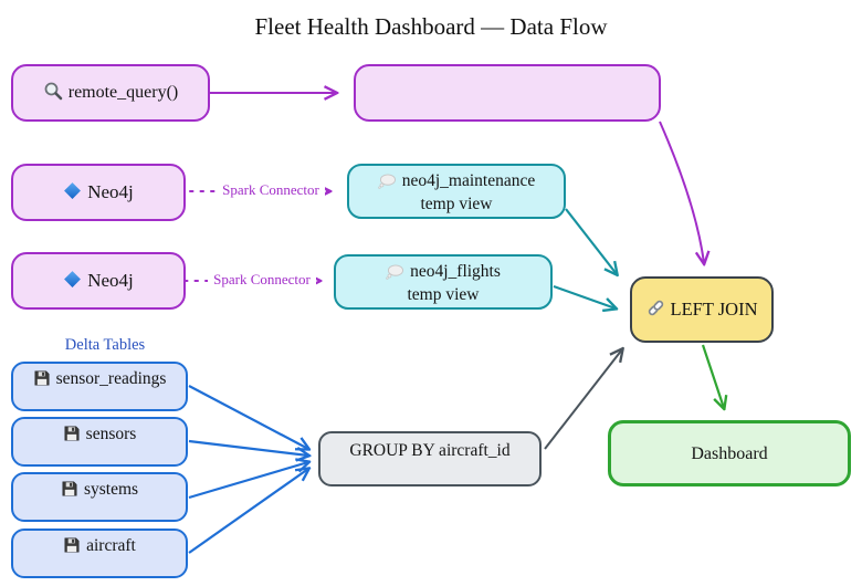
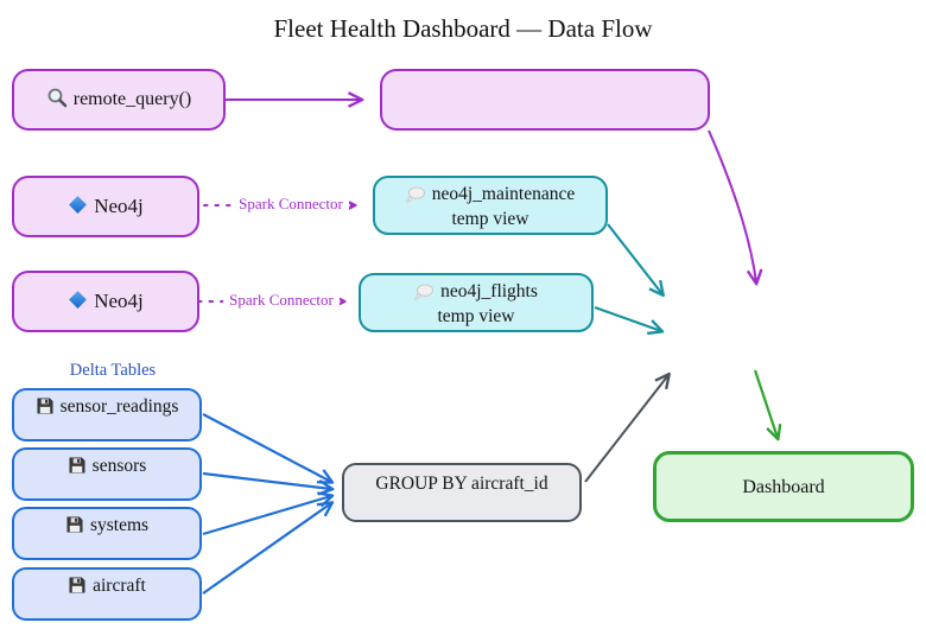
  Fleet Health Dashboard — Data Flow
  remote_query()
  Neo4j
  Neo4j
  Spark Connector
  Spark Connector
  neo4j_maintenance
  temp view
  neo4j_flights
  temp view
  Delta Tables
  sensor_readings
  sensors
  systems
  aircraft
  GROUP BY aircraft_id
- LEFT JOIN
  Dashboard
